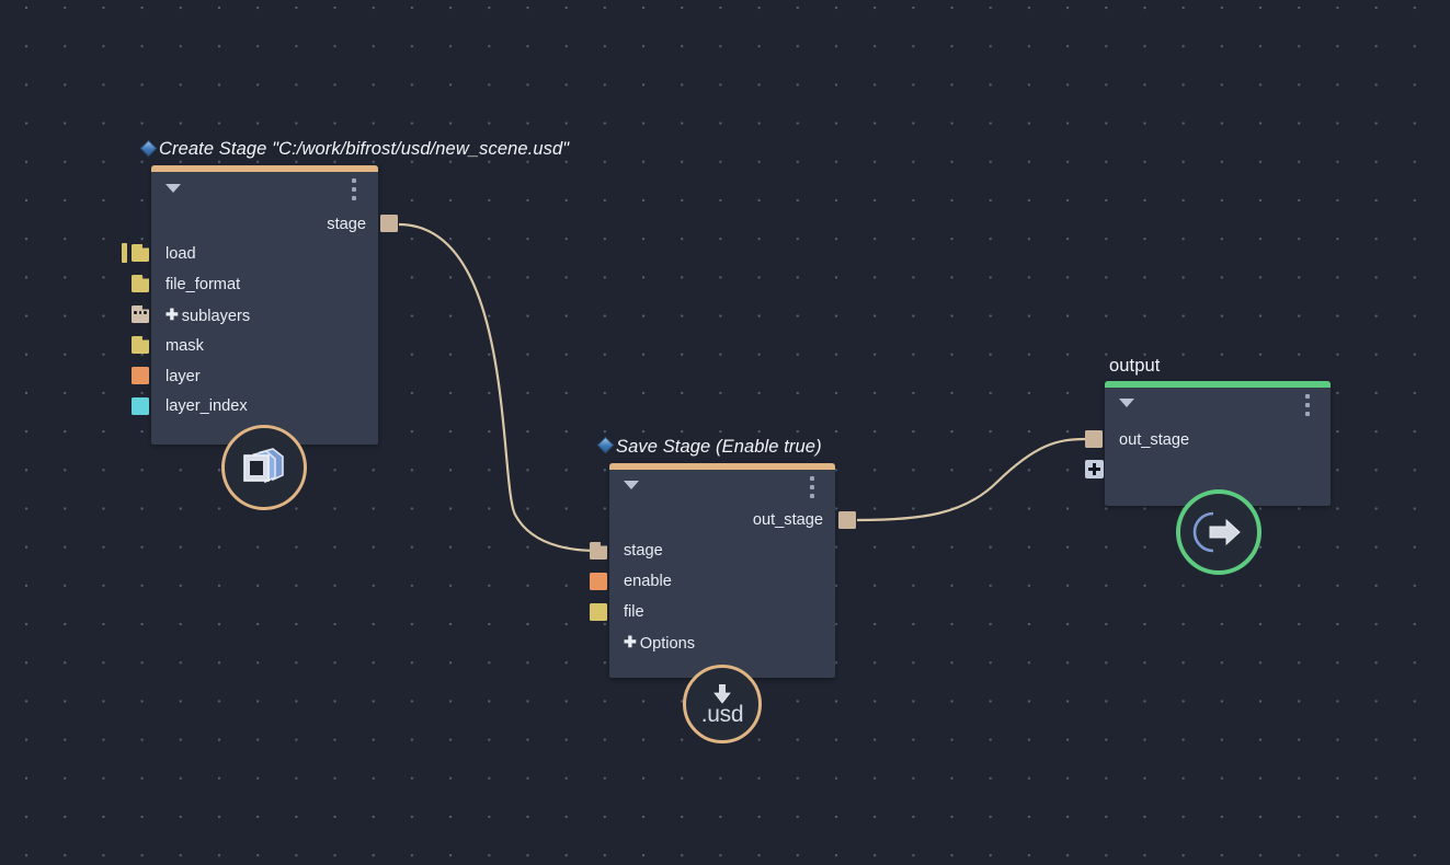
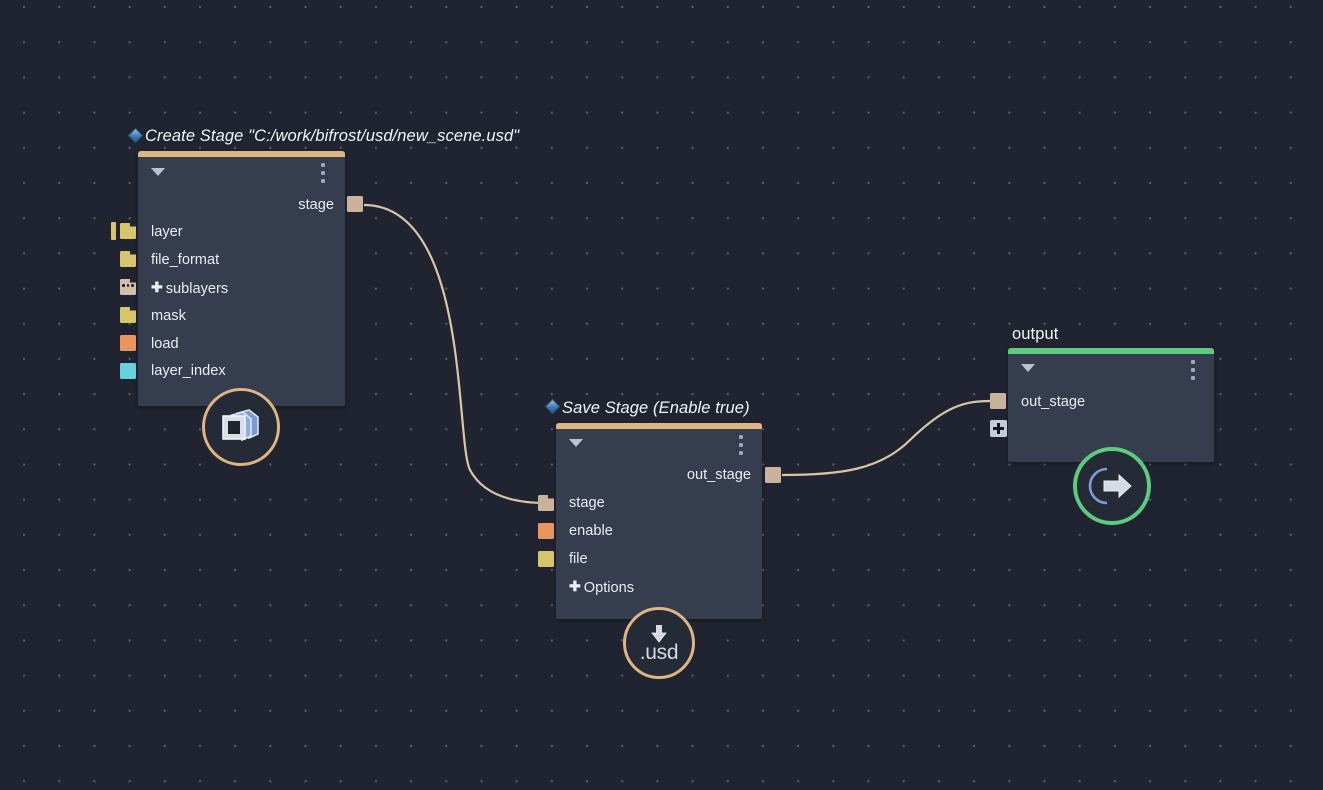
  Create Stage "C:/work/bifrost/usd/new_scene.usd"
  stage
- load
+ layer
  file_format
  ✚ sublayers
  mask
- layer
+ load
  layer_index
  Save Stage (Enable true)
  out_stage
  stage
  enable
  file
  ✚ Options
  .usd
  output
  out_stage
